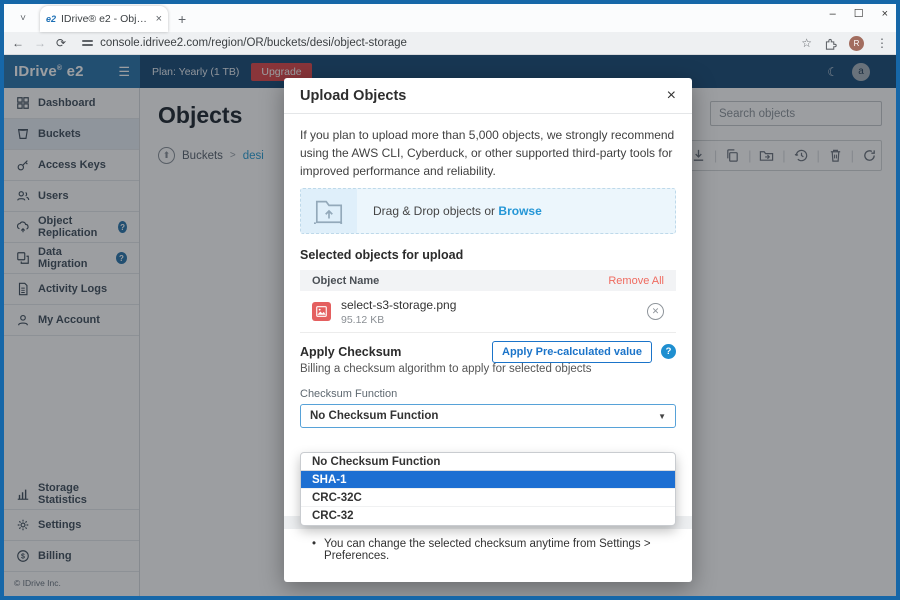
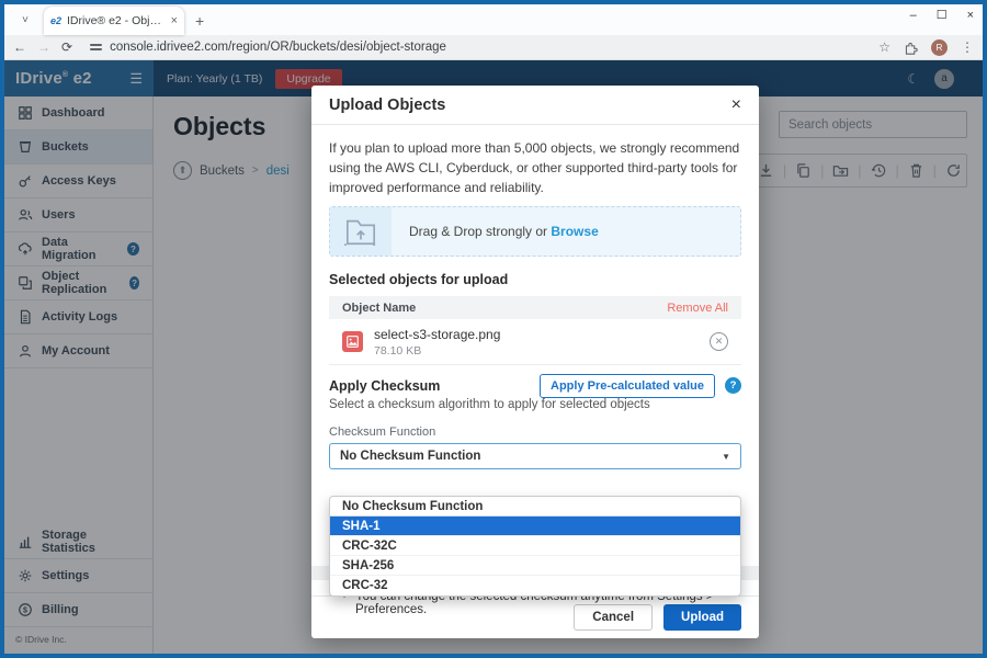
  ˅
  e2
  ×
  +
  –
  ☐
  ×
  ←
  →
  ⟳
  console.idrivee2.com/region/OR/buckets/desi/object-storage
  ☆
  R
  ⋮
  IDrive e2
  ☰
  Plan: Yearly (1 TB)
  Upgrade
  ☾
  a
  Dashboard
  Buckets
  Access Keys
  Users
- Object Replication
+ Data Migration
  ?
- Data Migration
+ Object Replication
  ?
  Activity Logs
  My Account
  Storage Statistics
  Settings
  Billing
  © IDrive Inc.
  Objects
  ⬆
  Buckets
  >
  desi
  Search objects
  Upload Objects
  ×
  If you plan to upload more than 5,000 objects, we strongly recommend using the AWS CLI, Cyberduck, or other supported third-party tools for improved performance and reliability.
- Drag & Drop objects or Browse
+ Drag & Drop strongly or Browse
  Selected objects for upload
  Object Name
  Remove All
  select-s3-storage.png
- 95.12 KB
+ 78.10 KB
  ✕
  Apply Checksum
- Billing a checksum algorithm to apply for selected objects
+ Select a checksum algorithm to apply for selected objects
  Apply Pre-calculated value
  ?
  Checksum Function
  No Checksum Function
  ▼
  No Checksum Function
  SHA-1
  CRC-32C
+ SHA-256
  CRC-32
  •
  You can change the selected checksum anytime from Settings > Preferences.
+ Cancel
+ Upload
